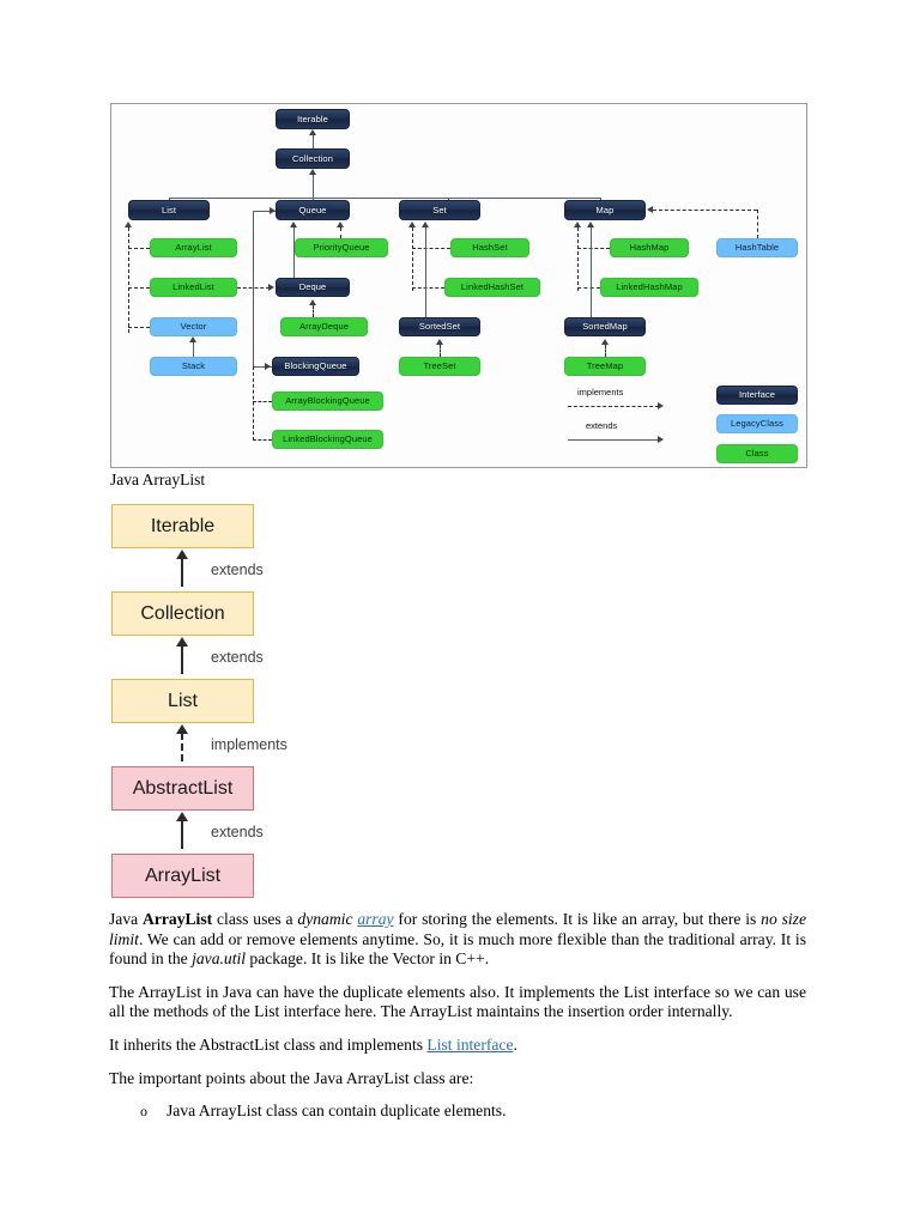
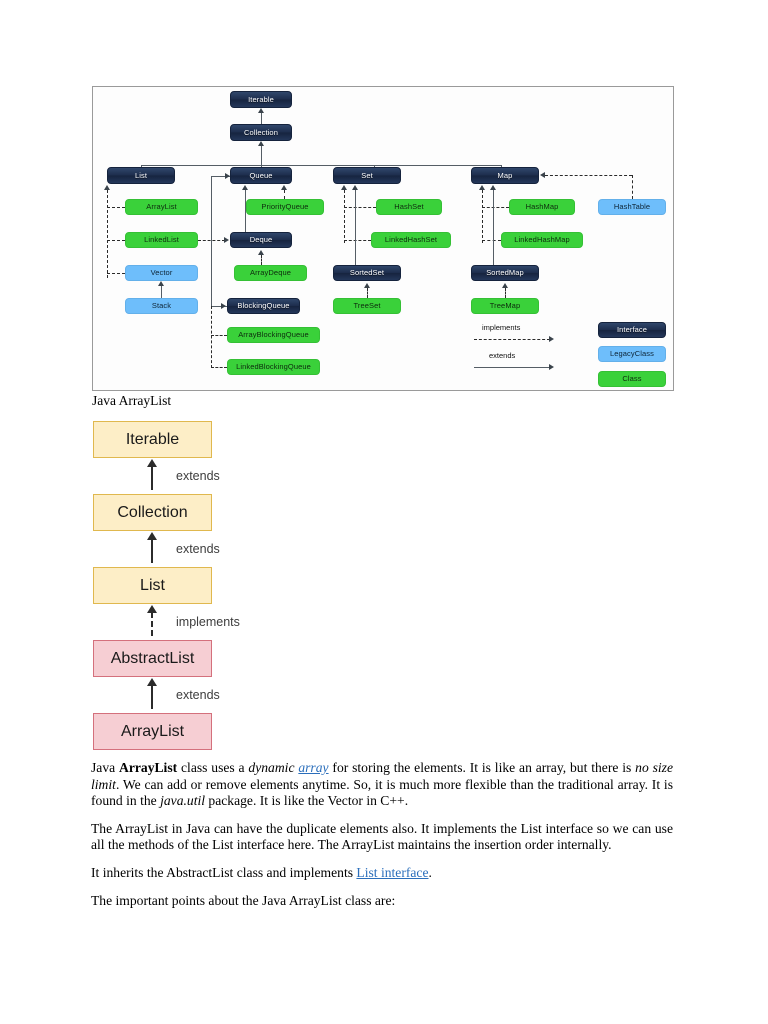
  Iterable
  Collection
  List
  Queue
  Set
  Map
  ArrayList
  LinkedList
  Vector
  Stack
  PriorityQueue
  Deque
  ArrayDeque
  BlockingQueue
  ArrayBlockingQueue
  LinkedBlockingQueue
  HashSet
  LinkedHashSet
  SortedSet
  TreeSet
  HashMap
  LinkedHashMap
  SortedMap
  TreeMap
  HashTable
  implements
  extends
  Interface
  LegacyClass
  Class
  Java ArrayList
  Iterable
  extends
  Collection
  extends
  List
  implements
  AbstractList
  extends
  ArrayList
  Java ArrayList class uses a dynamic array for storing the elements. It is like an array, but there is no size limit. We can add or remove elements anytime. So, it is much more flexible than the traditional array. It is found in the java.util package. It is like the Vector in C++.
  The ArrayList in Java can have the duplicate elements also. It implements the List interface so we can use all the methods of the List interface here. The ArrayList maintains the insertion order internally.
  It inherits the AbstractList class and implements List interface.
  The important points about the Java ArrayList class are:
- o
- Java ArrayList class can contain duplicate elements.
